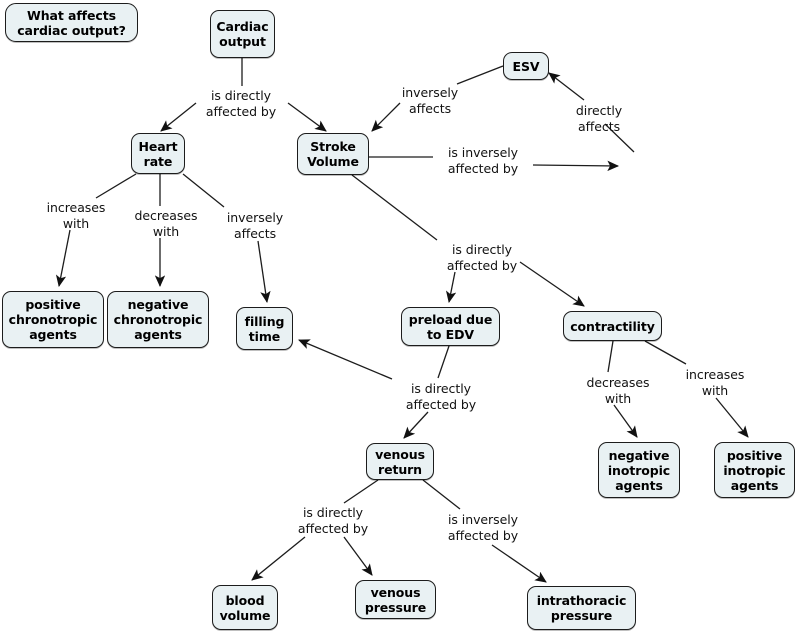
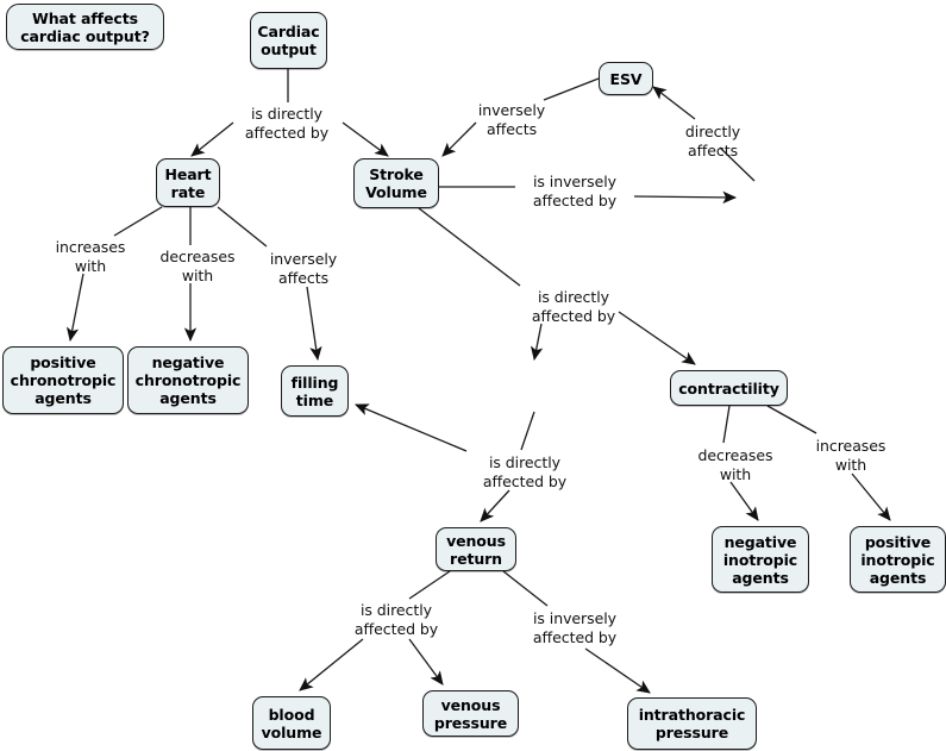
  What affects
  cardiac output?
  Cardiac
  output
  ESV
  Heart
  rate
  Stroke
  Volume
  positive
  chronotropic
  agents
  negative
  chronotropic
  agents
  filling
  time
- preload due
- to EDV
  contractility
  negative
  inotropic
  agents
  positive
  inotropic
  agents
  venous
  return
  blood
  volume
  venous
  pressure
  intrathoracic
  pressure
  is directly
  affected by
  inversely
  affects
  directly
  affects
  is inversely
  affected by
  increases
  with
  decreases
  with
  inversely
  affects
  is directly
  affected by
  decreases
  with
  increases
  with
  is directly
  affected by
  is directly
  affected by
  is inversely
  affected by
